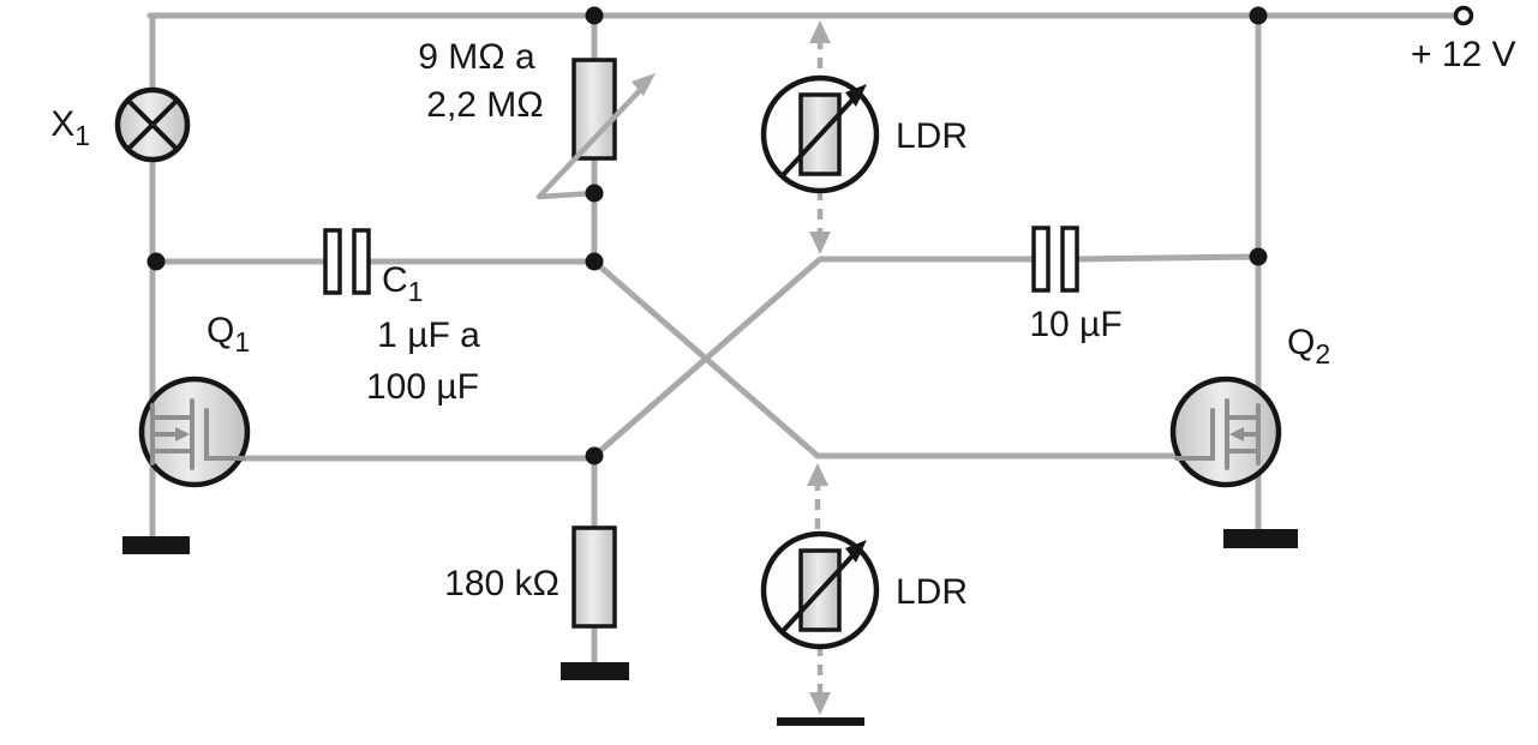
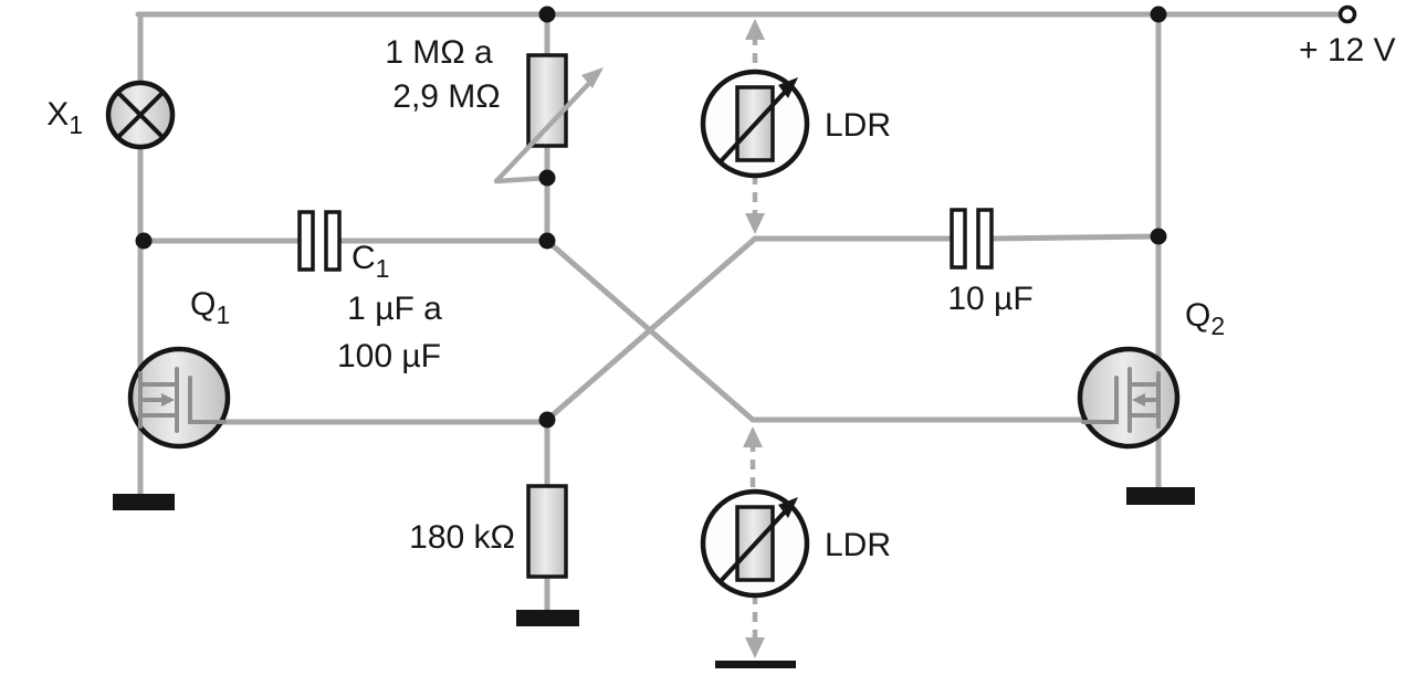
  X1
- 9 MΩ a
+ 1 MΩ a
- 2,2 MΩ
+ 2,9 MΩ
  LDR
  C1
  1 µF a
  100 µF
  10 µF
  Q1
  Q2
  180 kΩ
  LDR
  + 12 V
